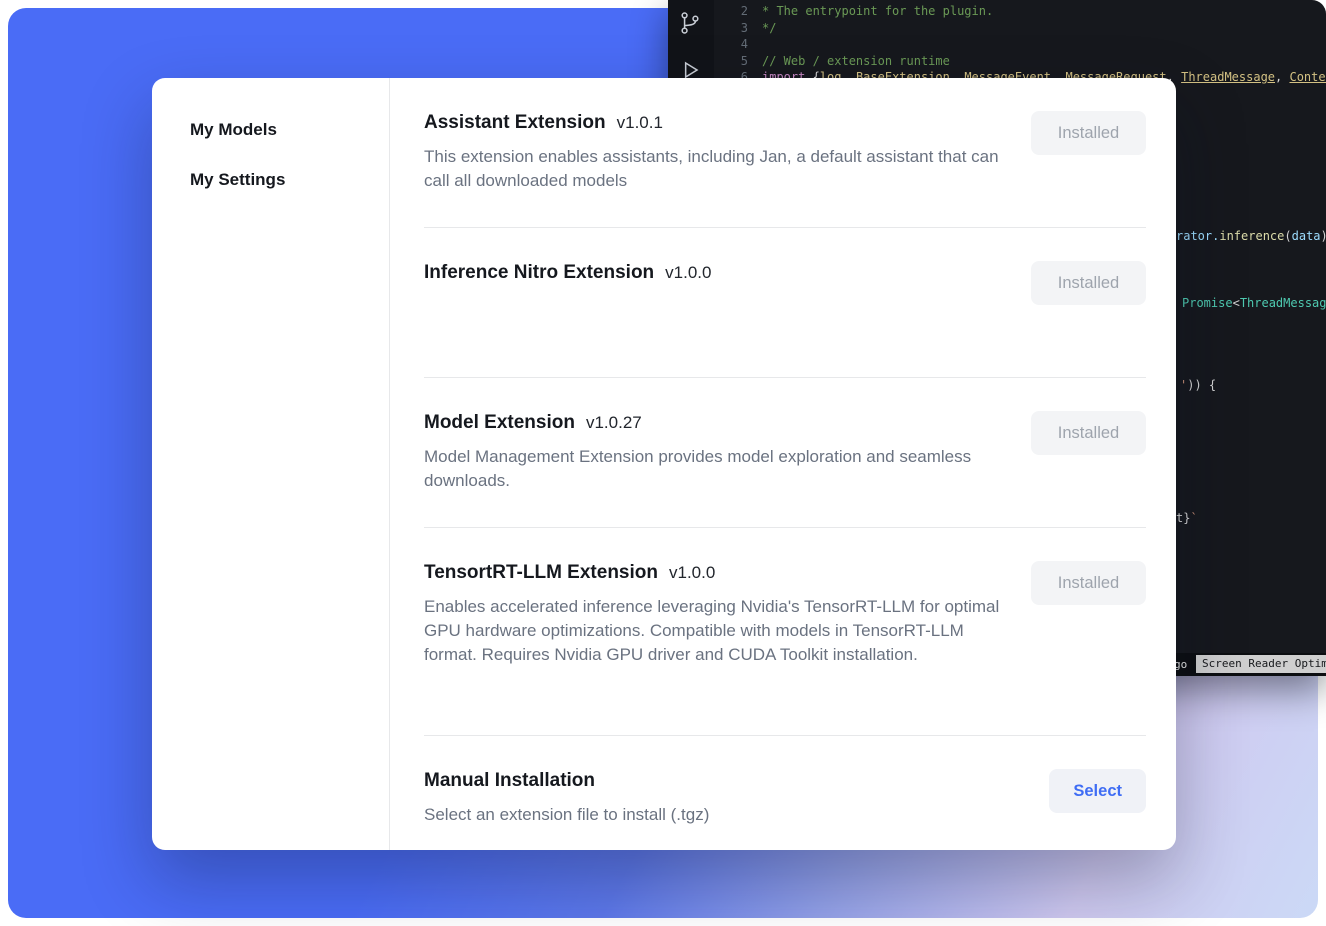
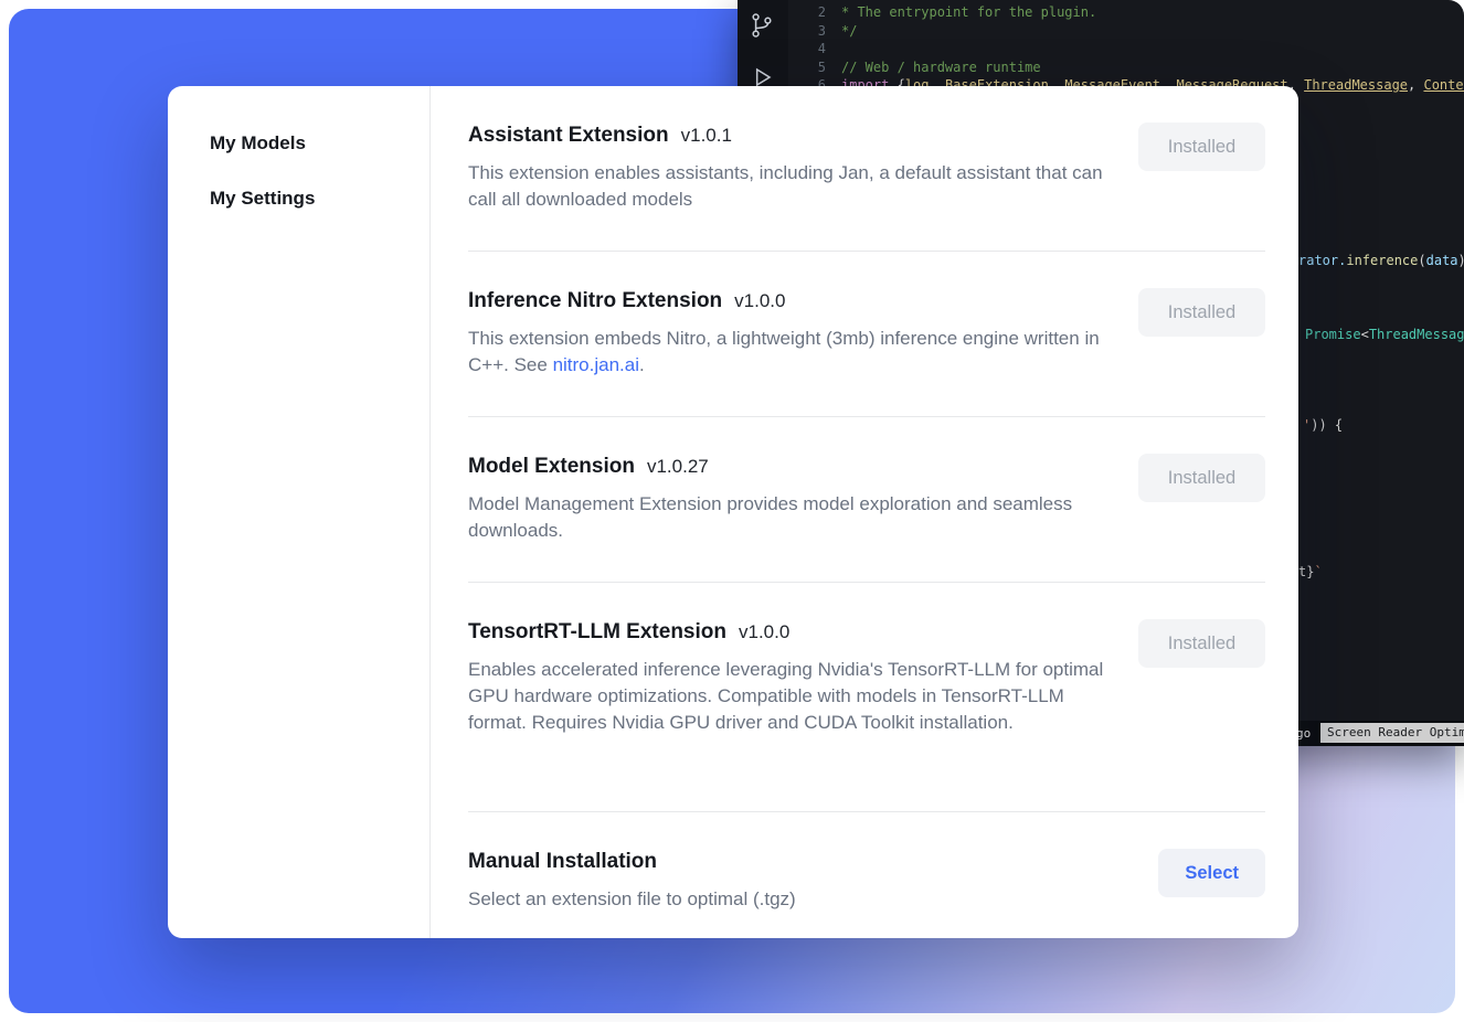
  2
  * The entrypoint for the plugin.
  3
  */
  4
  5
- // Web / extension runtime
+ // Web / hardware runtime
  6
  import {log, BaseExtension, MessageEvent, MessageRequest, ThreadMessage, Conte
  rator.inference(data)
  Promise<ThreadMessag
  ')) {
  t}`
  go
  Screen Reader Optim
  My Models
  My Settings
  Assistant Extension
  v1.0.1
  This extension enables assistants, including Jan, a default assistant that can call all downloaded models
  Installed
  Inference Nitro Extension
  v1.0.0
+ This extension embeds Nitro, a lightweight (3mb) inference engine written in C++. See nitro.jan.ai.
  Installed
  Model Extension
  v1.0.27
  Model Management Extension provides model exploration and seamless downloads.
  Installed
  TensortRT-LLM Extension
  v1.0.0
  Enables accelerated inference leveraging Nvidia's TensorRT-LLM for optimal GPU hardware optimizations. Compatible with models in TensorRT-LLM format. Requires Nvidia GPU driver and CUDA Toolkit installation.
  Installed
  Manual Installation
- Select an extension file to install (.tgz)
+ Select an extension file to optimal (.tgz)
  Select
